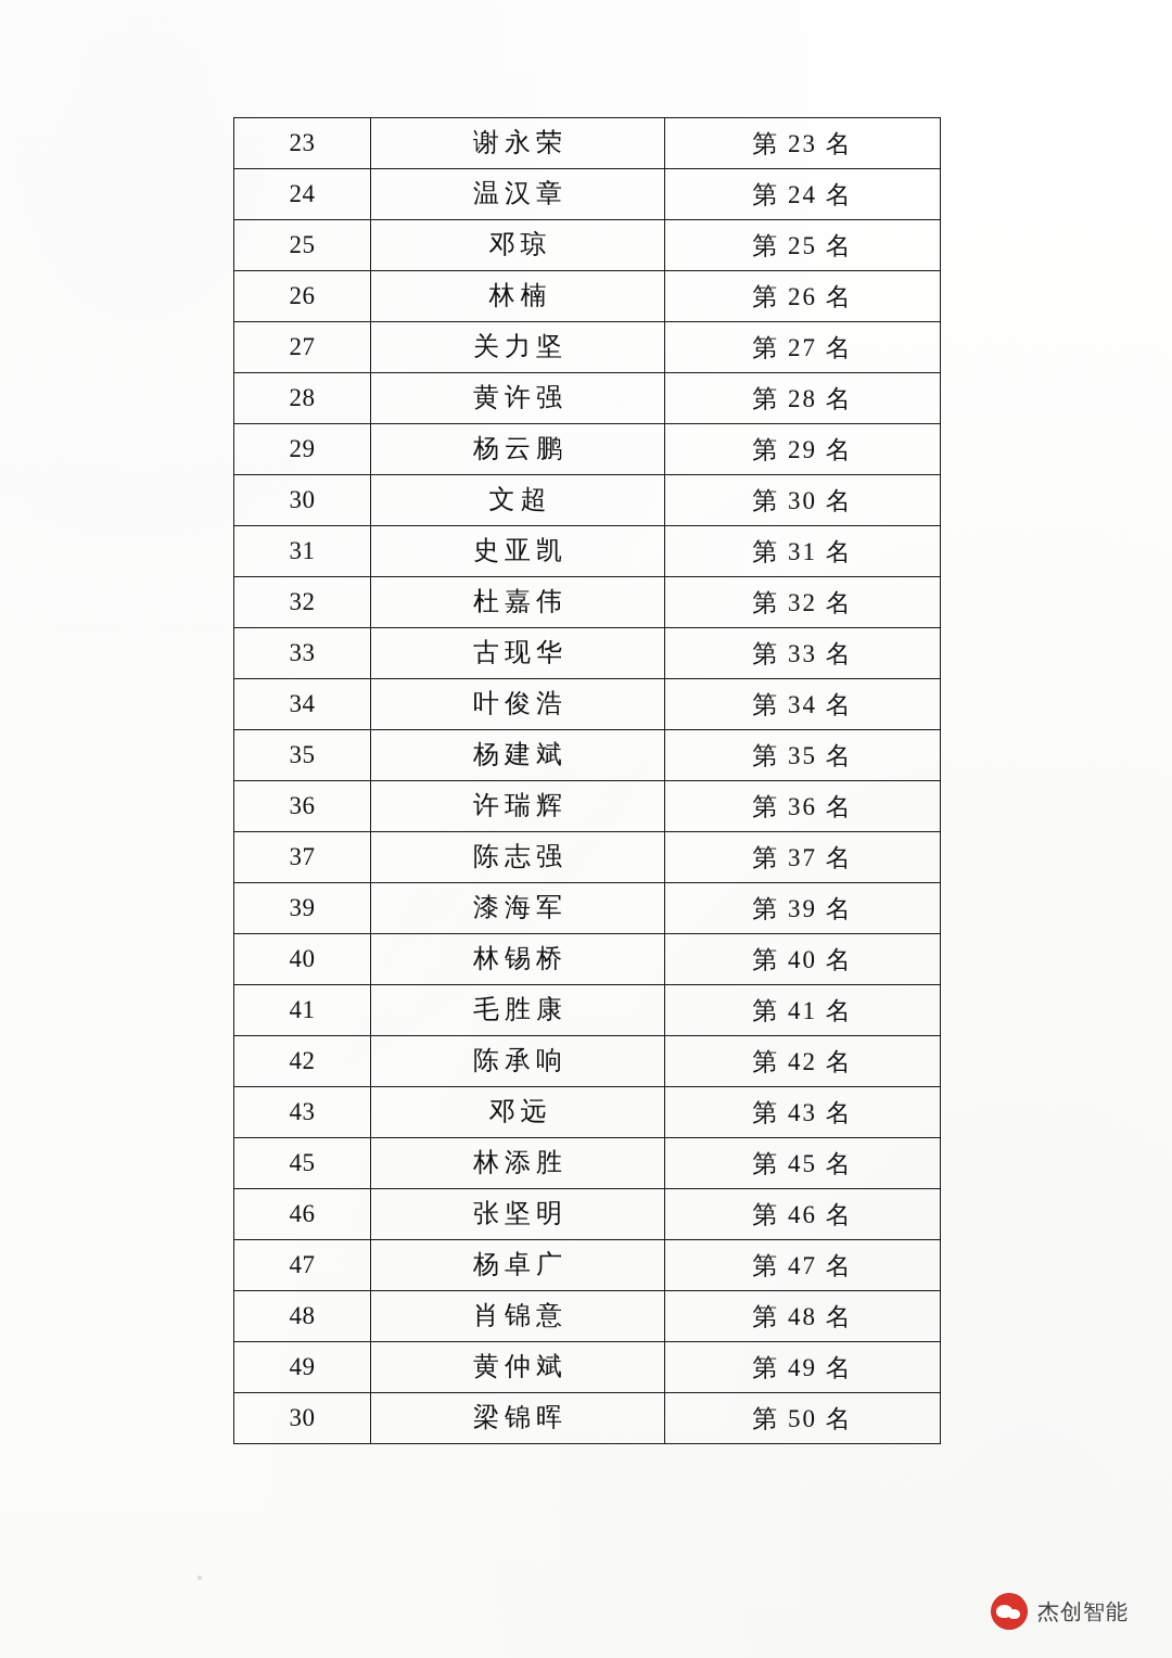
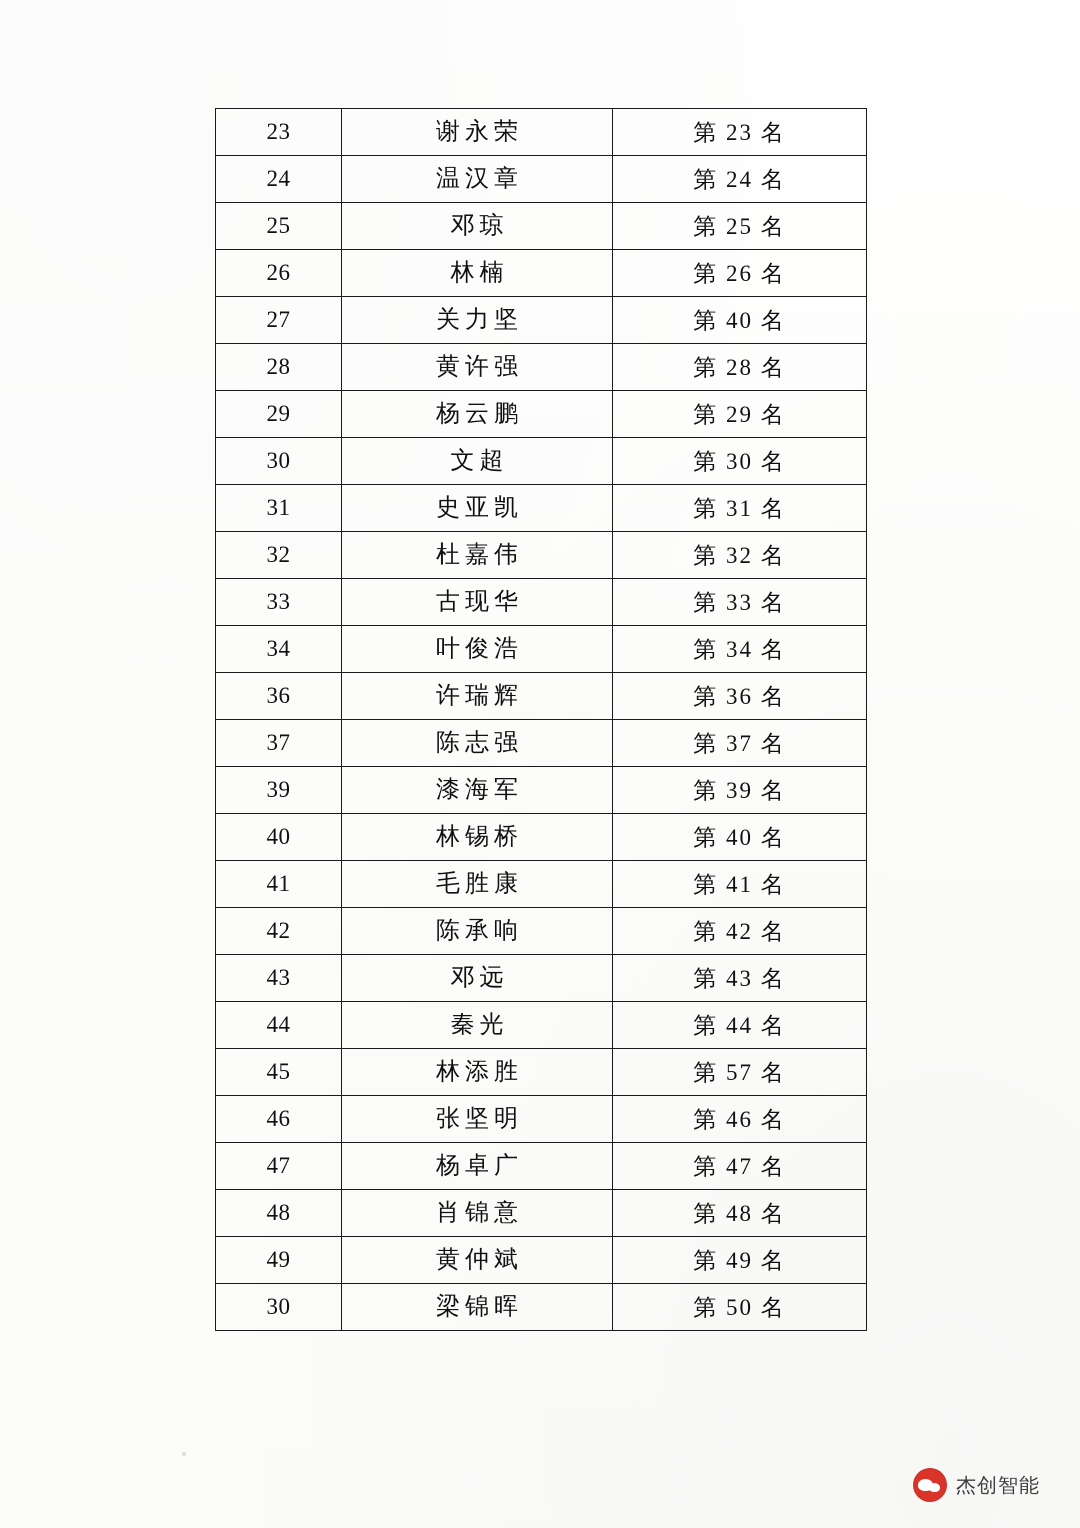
  23	谢永荣	第 23 名
  24	温汉章	第 24 名
  25	邓琼	第 25 名
  26	林楠	第 26 名
- 27	关力坚	第 27 名
+ 27	关力坚	第 40 名
  28	黄许强	第 28 名
  29	杨云鹏	第 29 名
  30	文超	第 30 名
  31	史亚凯	第 31 名
  32	杜嘉伟	第 32 名
  33	古现华	第 33 名
  34	叶俊浩	第 34 名
- 35	杨建斌	第 35 名
  36	许瑞辉	第 36 名
  37	陈志强	第 37 名
  39	漆海军	第 39 名
  40	林锡桥	第 40 名
  41	毛胜康	第 41 名
  42	陈承响	第 42 名
  43	邓远	第 43 名
+ 44	秦光	第 44 名
- 45	林添胜	第 45 名
+ 45	林添胜	第 57 名
  46	张坚明	第 46 名
  47	杨卓广	第 47 名
  48	肖锦意	第 48 名
  49	黄仲斌	第 49 名
  30	梁锦晖	第 50 名
  杰创智能
